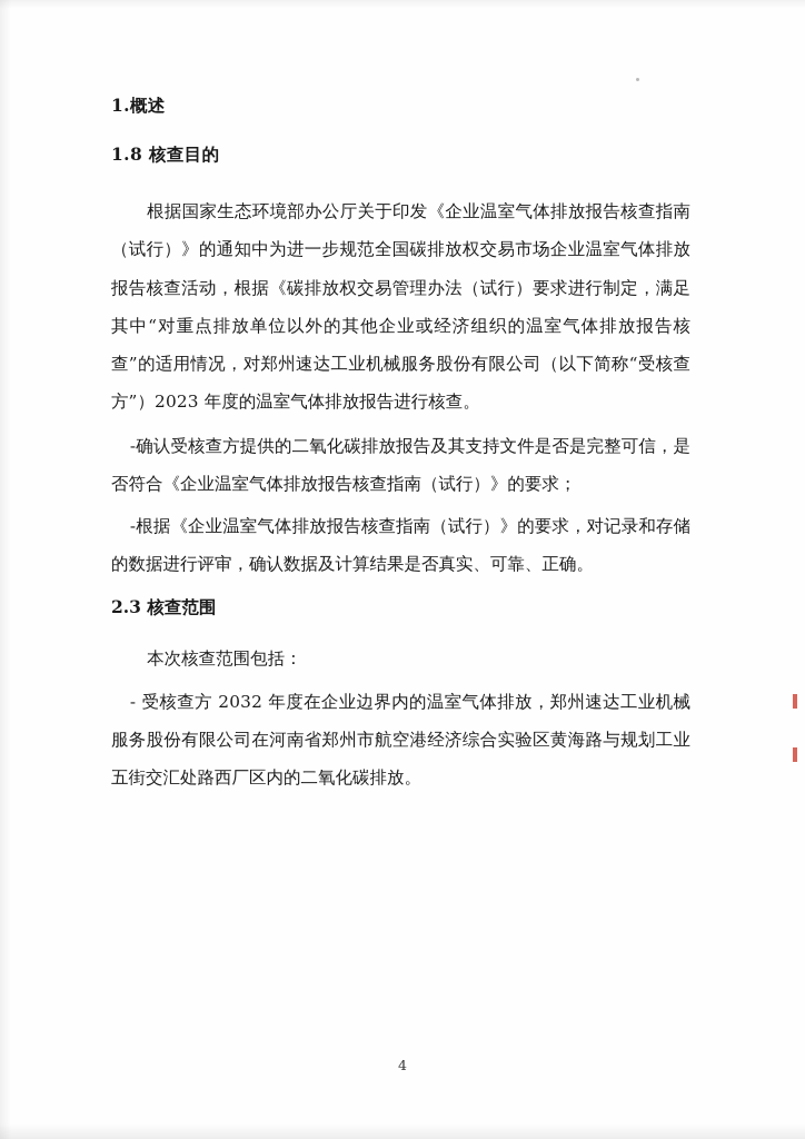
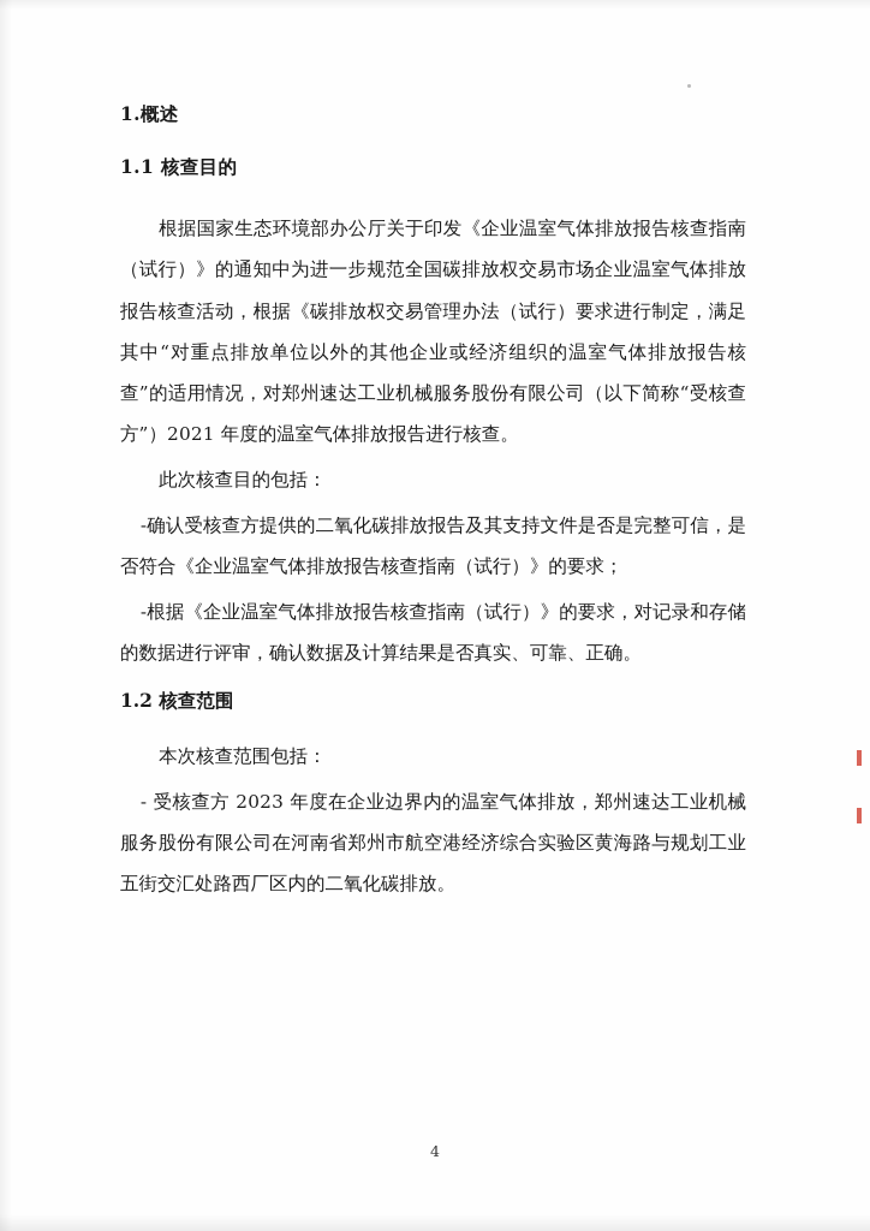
  1.概述
- 1.8 核查目的
+ 1.1 核查目的
- 根据国家生态环境部办公厅关于印发《企业温室气体排放报告核查指南（试行）》的通知中为进一步规范全国碳排放权交易市场企业温室气体排放报告核查活动，根据《碳排放权交易管理办法（试行）要求进行制定，满足其中“对重点排放单位以外的其他企业或经济组织的温室气体排放报告核查”的适用情况，对郑州速达工业机械服务股份有限公司（以下简称“受核查方”）2023 年度的温室气体排放报告进行核查。
+ 根据国家生态环境部办公厅关于印发《企业温室气体排放报告核查指南（试行）》的通知中为进一步规范全国碳排放权交易市场企业温室气体排放报告核查活动，根据《碳排放权交易管理办法（试行）要求进行制定，满足其中“对重点排放单位以外的其他企业或经济组织的温室气体排放报告核查”的适用情况，对郑州速达工业机械服务股份有限公司（以下简称“受核查方”）2021 年度的温室气体排放报告进行核查。
+ 此次核查目的包括：
  -确认受核查方提供的二氧化碳排放报告及其支持文件是否是完整可信，是否符合《企业温室气体排放报告核查指南（试行）》的要求；
  -根据《企业温室气体排放报告核查指南（试行）》的要求，对记录和存储的数据进行评审，确认数据及计算结果是否真实、可靠、正确。
- 2.3 核查范围
+ 1.2 核查范围
  本次核查范围包括：
- - 受核查方 2032 年度在企业边界内的温室气体排放，郑州速达工业机械服务股份有限公司在河南省郑州市航空港经济综合实验区黄海路与规划工业五街交汇处路西厂区内的二氧化碳排放。
+ - 受核查方 2023 年度在企业边界内的温室气体排放，郑州速达工业机械服务股份有限公司在河南省郑州市航空港经济综合实验区黄海路与规划工业五街交汇处路西厂区内的二氧化碳排放。
  4
